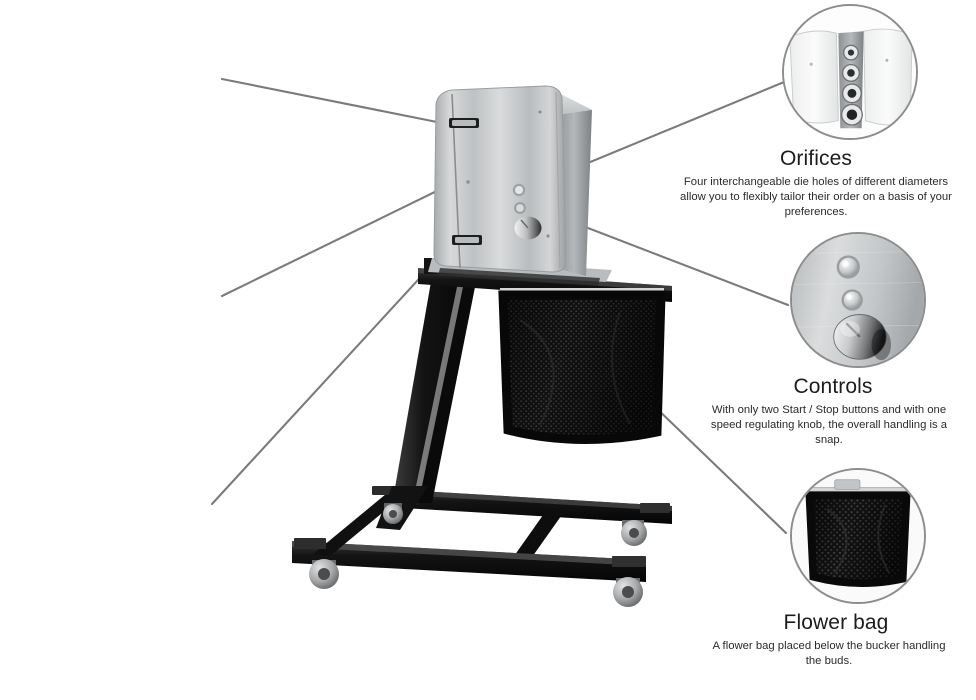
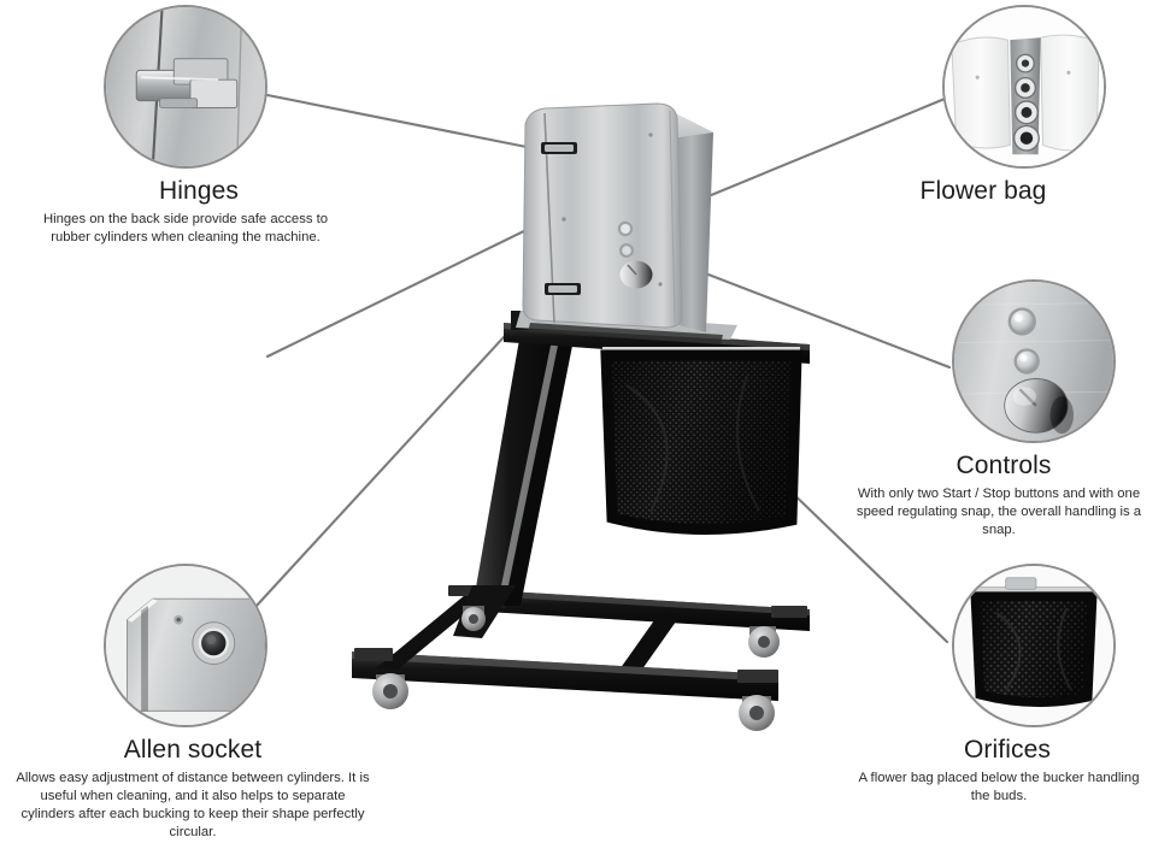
+ Hinges
+ Hinges on the back side provide safe access to rubber cylinders when cleaning the machine.
+ Allen socket
+ Allows easy adjustment of distance between cylinders. It is useful when cleaning, and it also helps to separate cylinders after each bucking to keep their shape perfectly circular.
- Orifices
+ Flower bag
- Four interchangeable die holes of different diameters allow you to flexibly tailor their order on a basis of your preferences.
  Controls
- With only two Start / Stop buttons and with one speed regulating knob, the overall handling is a snap.
+ With only two Start / Stop buttons and with one speed regulating snap, the overall handling is a snap.
- Flower bag
+ Orifices
  A flower bag placed below the bucker handling the buds.
